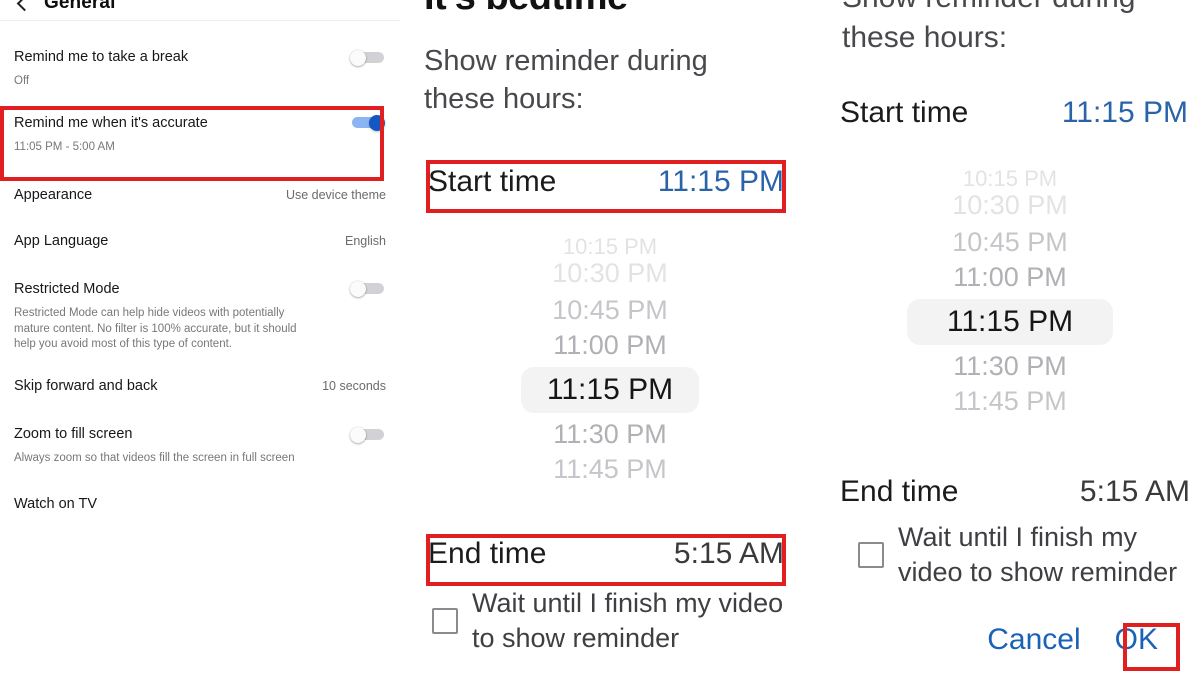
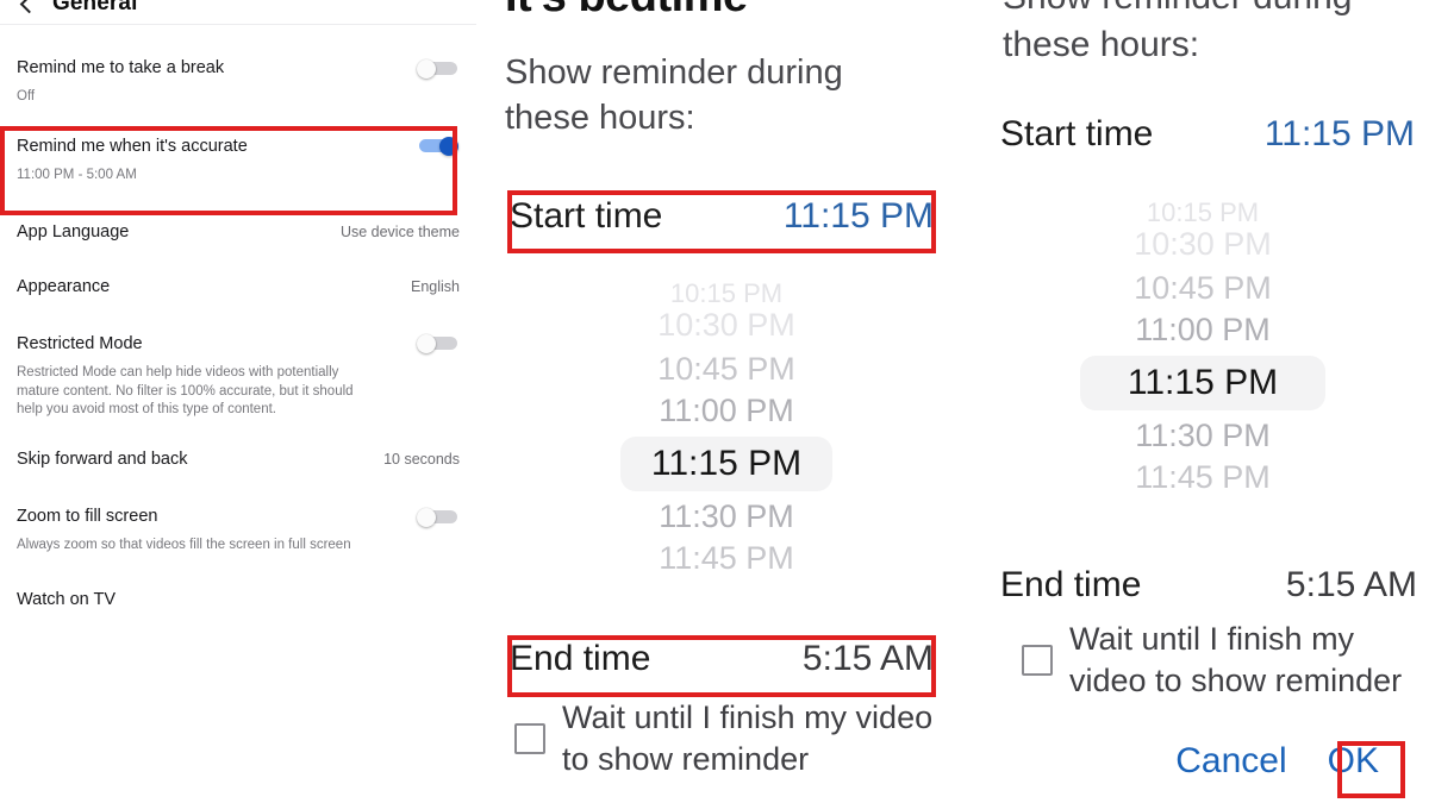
  General
  Remind me to take a break
  Off
  Remind me when it's accurate
- 11:05 PM - 5:00 AM
+ 11:00 PM - 5:00 AM
- Appearance
+ App Language
  Use device theme
- App Language
+ Appearance
  English
  Restricted Mode
  Restricted Mode can help hide videos with potentially mature content. No filter is 100% accurate, but it should help you avoid most of this type of content.
  Skip forward and back
  10 seconds
  Zoom to fill screen
  Always zoom so that videos fill the screen in full screen
  Watch on TV
  Show reminder during these hours:
  Start time
  11:15 PM
  10:15 PM
  10:30 PM
  10:45 PM
  11:00 PM
  11:15 PM
  11:30 PM
  11:45 PM
  End time
  5:15 AM
  Wait until I finish my video to show reminder
  Start time
  11:15 PM
  10:15 PM
  10:30 PM
  10:45 PM
  11:00 PM
  11:15 PM
  11:30 PM
  11:45 PM
  End time
  5:15 AM
  Wait until I finish my video to show reminder
  Cancel
  OK
